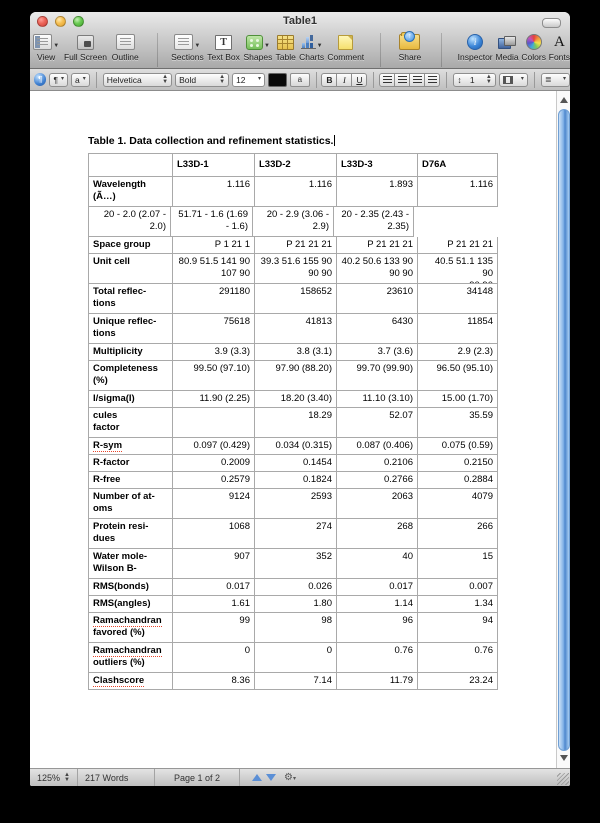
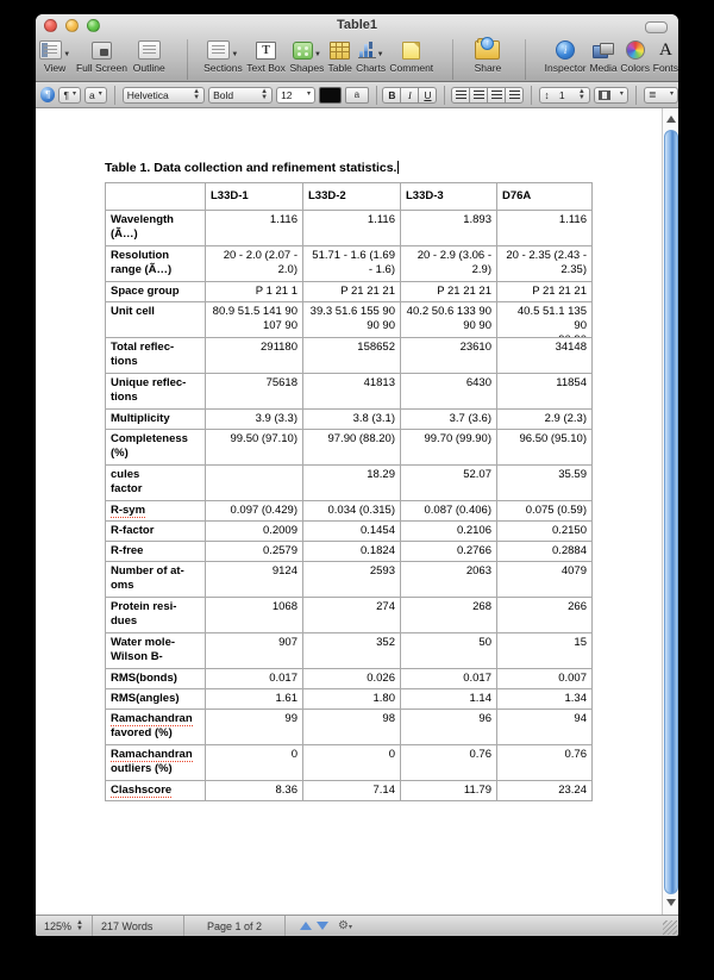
  Table1
  View
  Full Screen
  Outline
  Sections
  T
  Text Box
  Shapes
  Table
  Charts
  Comment
  Share
  i
  Inspector
  Media
  Colors
  A
  Fonts
  ¶
  ¶
  a
  Helvetica
  Bold
  12
  a
  B
  I
  U
  ↕
  1
  ≣
  Table 1. Data collection and refinement statistics.
  L33D-1
  L33D-2
  L33D-3
  D76A
  Wavelength
  (Ã…)
  1.116
  1.116
  1.893
  1.116
+ Resolution
+ range (Ã…)
  20 - 2.0 (2.07 -
  2.0)
  51.71 - 1.6 (1.69
  - 1.6)
  20 - 2.9 (3.06 -
  2.9)
  20 - 2.35 (2.43 -
  2.35)
  Space group
  P 1 21 1
  P 21 21 21
  P 21 21 21
  P 21 21 21
  Unit cell
  80.9 51.5 141 90
  107 90
  39.3 51.6 155 90
  90 90
  40.2 50.6 133 90
  90 90
  40.5 51.1 135 90
  Total reflec-
  tions
  291180
  158652
  23610
  34148
  Unique reflec-
  tions
  75618
  41813
  6430
  11854
  Multiplicity
  3.9 (3.3)
  3.8 (3.1)
  3.7 (3.6)
  2.9 (2.3)
  Completeness
  (%)
  99.50 (97.10)
  97.90 (88.20)
  99.70 (99.90)
  96.50 (95.10)
- I/sigma(I)
- 11.90 (2.25)
- 18.20 (3.40)
- 11.10 (3.10)
- 15.00 (1.70)
  cules
  factor
  18.29
  52.07
  35.59
  R-sym
  0.097 (0.429)
  0.034 (0.315)
  0.087 (0.406)
  0.075 (0.59)
  R-factor
  0.2009
  0.1454
  0.2106
  0.2150
  R-free
  0.2579
  0.1824
  0.2766
  0.2884
  Number of at-
  oms
  9124
  2593
  2063
  4079
  Protein resi-
  dues
  1068
  274
  268
  266
  Water mole-
  Wilson B-
  907
  352
- 40
+ 50
  15
  RMS(bonds)
  0.017
  0.026
  0.017
  0.007
  RMS(angles)
  1.61
  1.80
  1.14
  1.34
  Ramachandran
  favored (%)
  99
  98
  96
  94
  Ramachandran
  outliers (%)
  0
  0
  0.76
  0.76
  Clashscore
  8.36
  7.14
  11.79
  23.24
  125%
  217 Words
  Page 1 of 2
